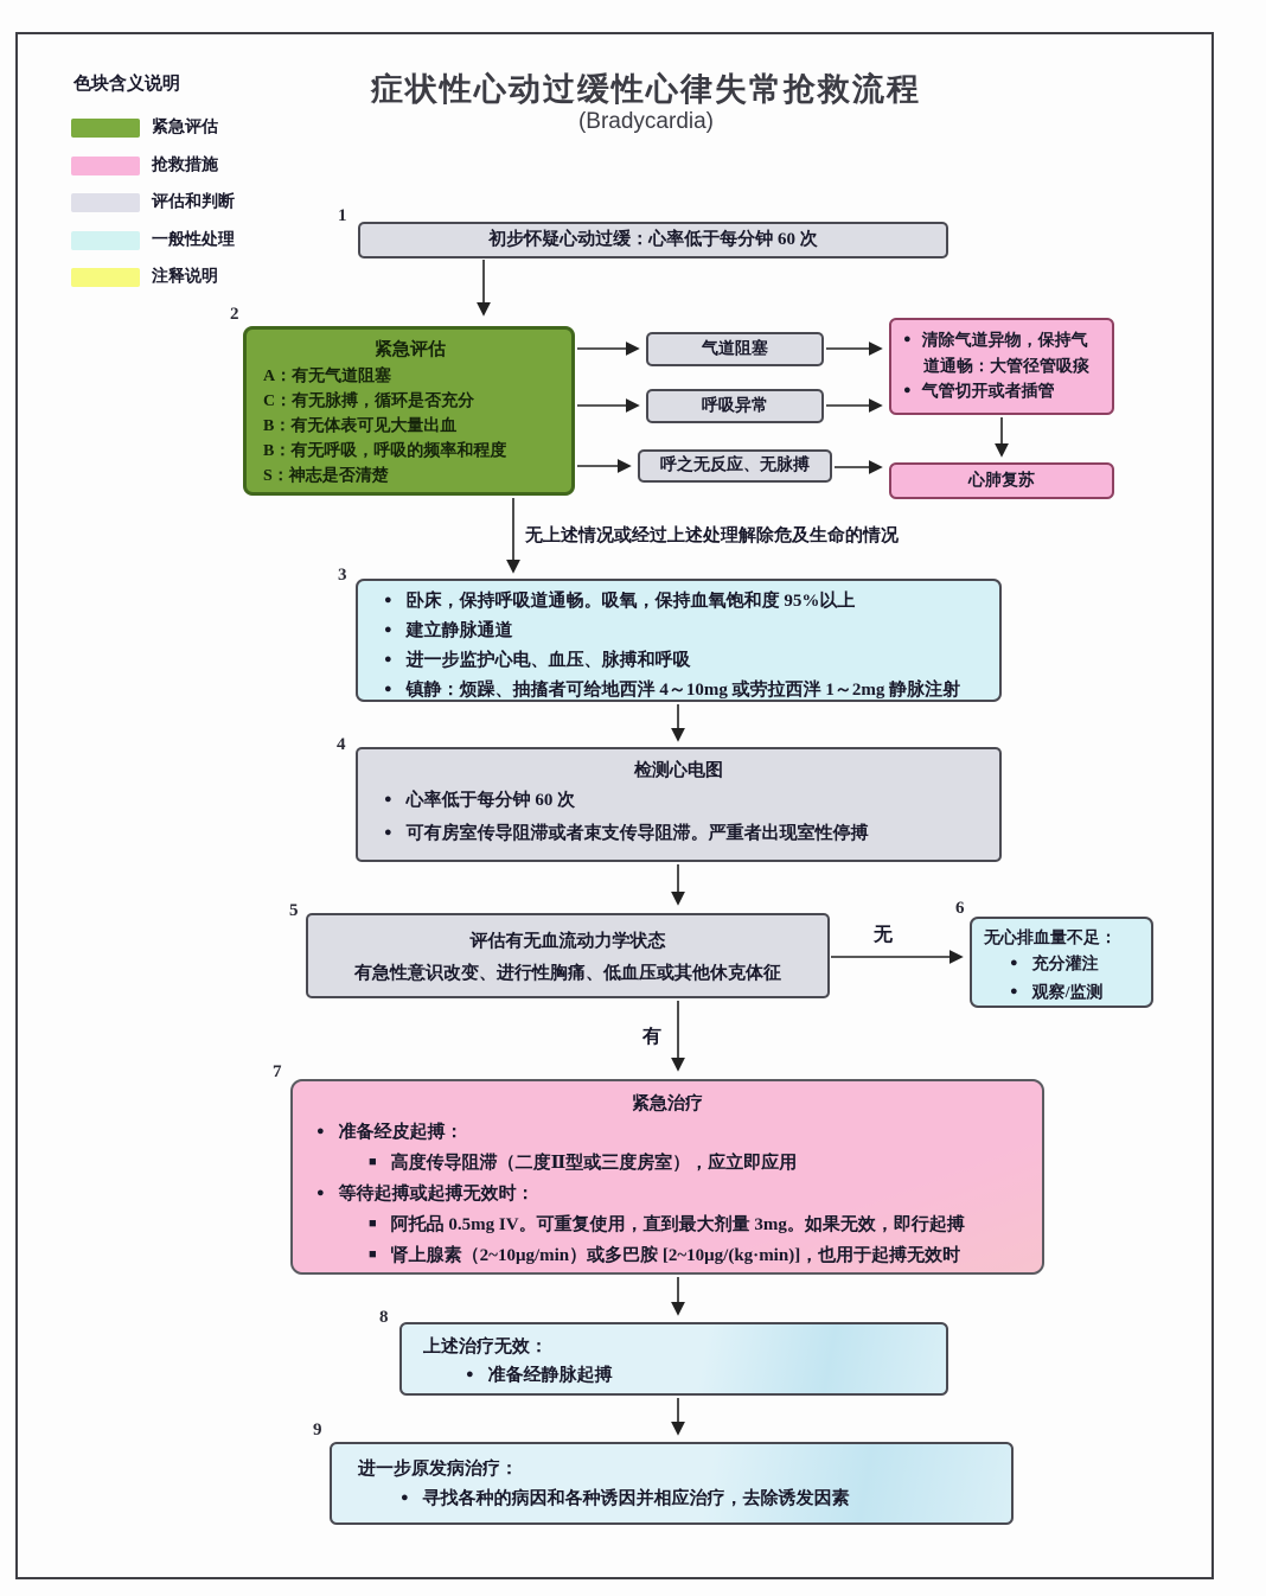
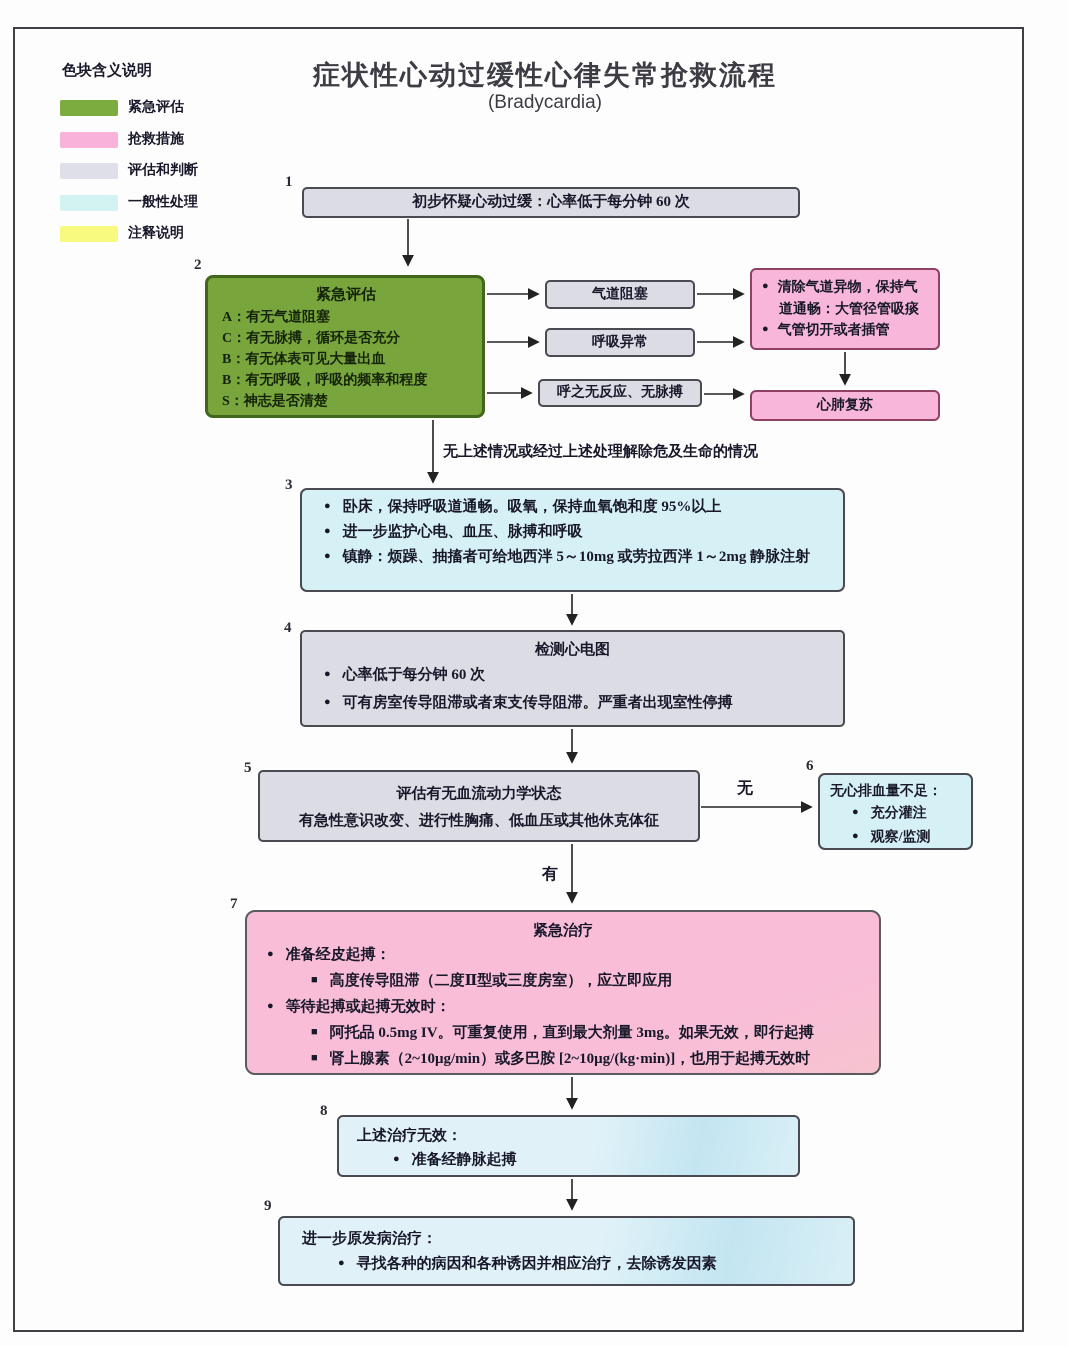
  症状性心动过缓性心律失常抢救流程
  (Bradycardia)
  色块含义说明
  紧急评估
  抢救措施
  评估和判断
  一般性处理
  注释说明
  1
  2
  3
  4
  5
  6
  7
  8
  9
  初步怀疑心动过缓：心率低于每分钟 60 次
  紧急评估
  A：有无气道阻塞
  C：有无脉搏，循环是否充分
  B：有无体表可见大量出血
  B：有无呼吸，呼吸的频率和程度
  S：神志是否清楚
  气道阻塞
  呼吸异常
  呼之无反应、无脉搏
  清除气道异物，保持气道通畅：大管径管吸痰
  气管切开或者插管
  心肺复苏
  无上述情况或经过上述处理解除危及生命的情况
  卧床，保持呼吸道通畅。吸氧，保持血氧饱和度 95%以上
- 建立静脉通道
  进一步监护心电、血压、脉搏和呼吸
- 镇静：烦躁、抽搐者可给地西泮 4～10mg 或劳拉西泮 1～2mg 静脉注射
+ 镇静：烦躁、抽搐者可给地西泮 5～10mg 或劳拉西泮 1～2mg 静脉注射
  检测心电图
  心率低于每分钟 60 次
  可有房室传导阻滞或者束支传导阻滞。严重者出现室性停搏
  评估有无血流动力学状态
  有急性意识改变、进行性胸痛、低血压或其他休克体征
  无
  有
  无心排血量不足：
  充分灌注
  观察/监测
  紧急治疗
  准备经皮起搏：
  高度传导阻滞（二度Ⅱ型或三度房室），应立即应用
  等待起搏或起搏无效时：
  阿托品 0.5mg IV。可重复使用，直到最大剂量 3mg。如果无效，即行起搏
  肾上腺素（2~10μg/min）或多巴胺 [2~10μg/(kg·min)]，也用于起搏无效时
  上述治疗无效：
  准备经静脉起搏
  进一步原发病治疗：
  寻找各种的病因和各种诱因并相应治疗，去除诱发因素
